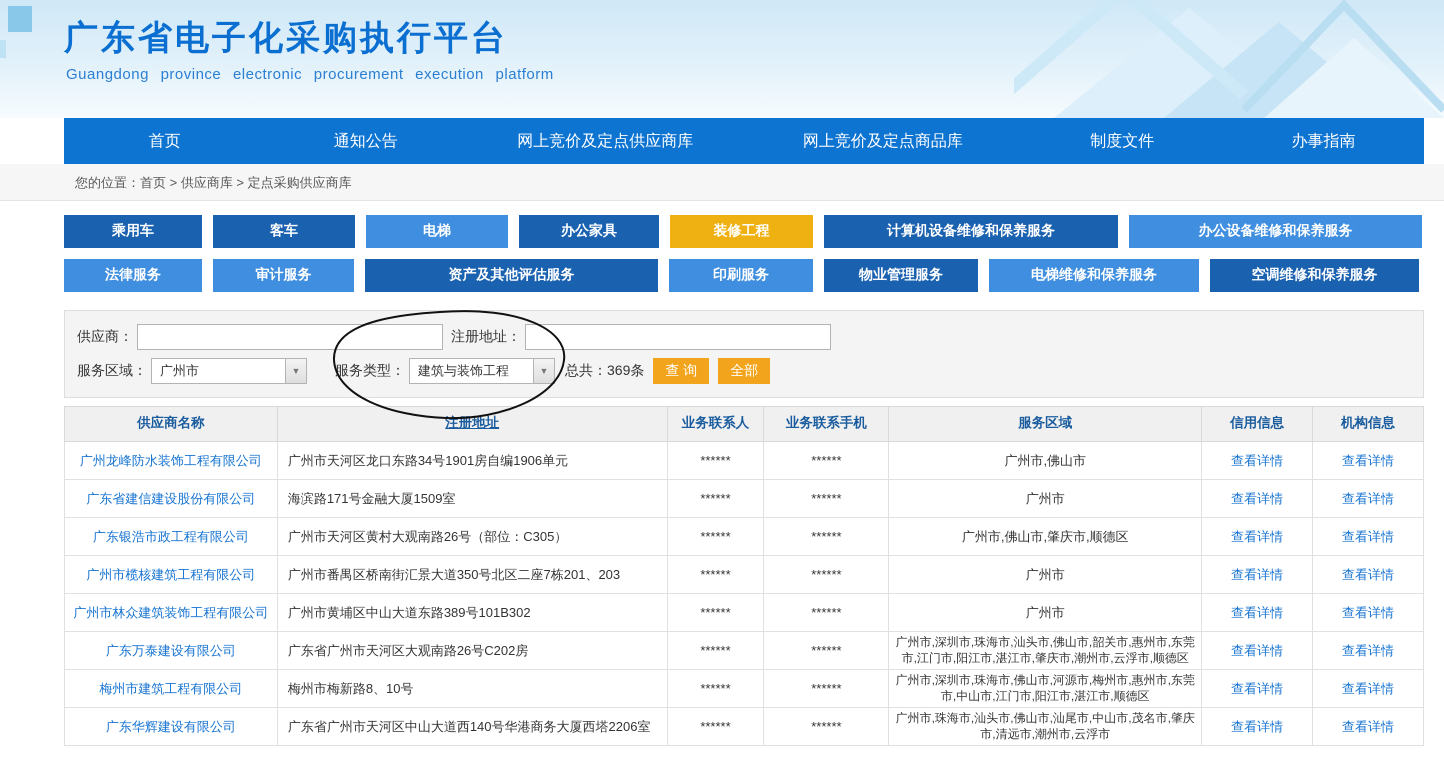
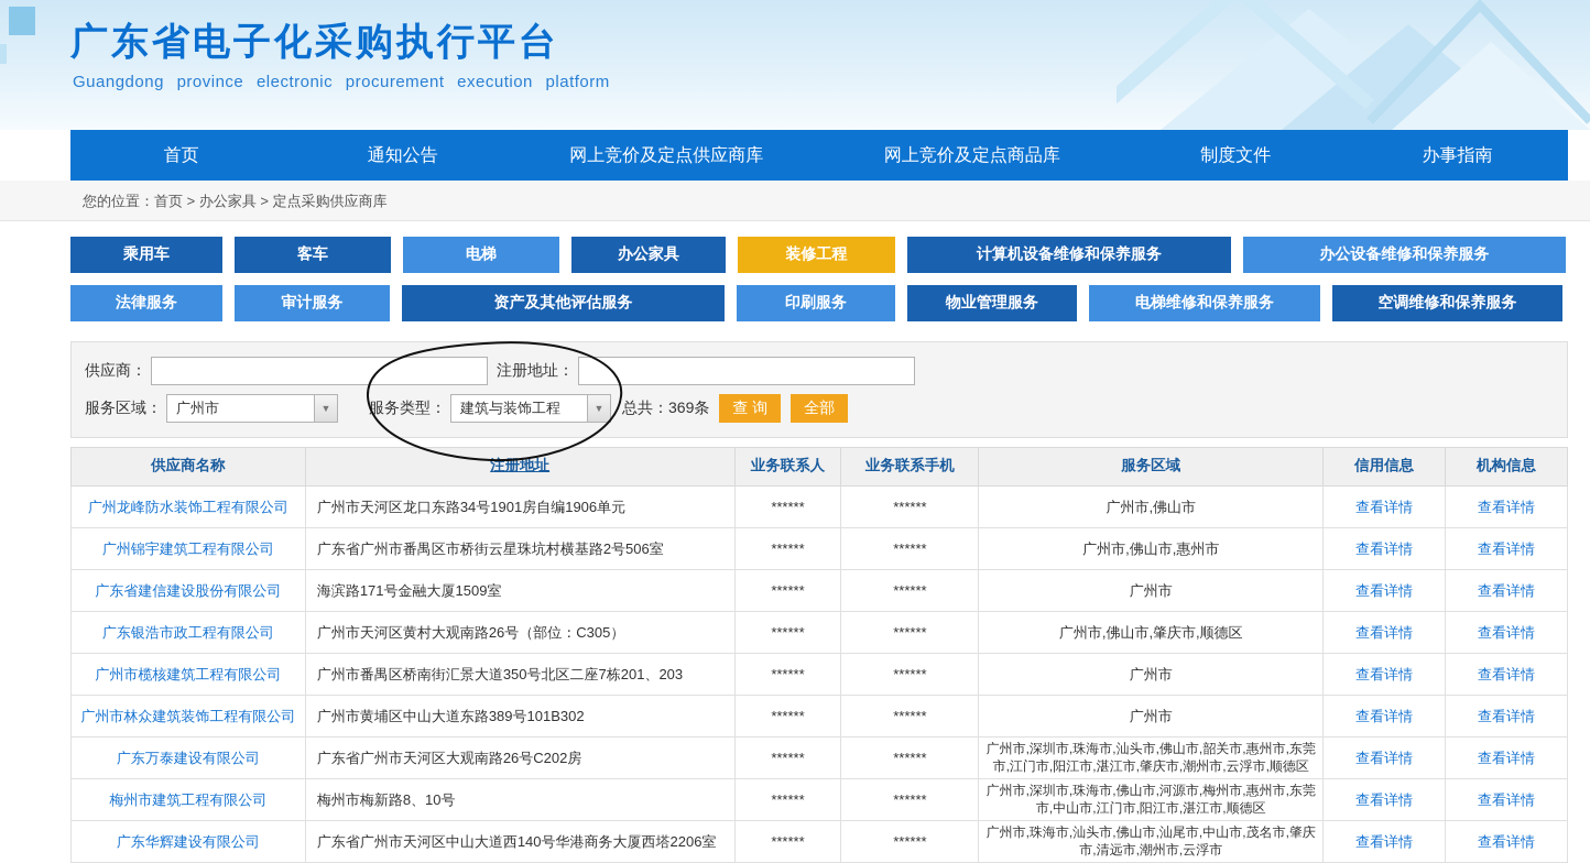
  广东省电子化采购执行平台
  Guangdong province electronic procurement execution platform
  首页
  通知公告
  网上竞价及定点供应商库
  网上竞价及定点商品库
  制度文件
  办事指南
- 您的位置：首页 > 供应商库 > 定点采购供应商库
+ 您的位置：首页 > 办公家具 > 定点采购供应商库
  乘用车
  客车
  电梯
  办公家具
  装修工程
  计算机设备维修和保养服务
  办公设备维修和保养服务
  法律服务
  审计服务
  资产及其他评估服务
  印刷服务
  物业管理服务
  电梯维修和保养服务
  空调维修和保养服务
  供应商：
  注册地址：
  服务区域：
  广州市
  ▼
  服务类型：
  建筑与装饰工程
  ▼
  总共：369条
  查 询
  全部
  供应商名称	注册地址	业务联系人	业务联系手机	服务区域	信用信息	机构信息
  广州龙峰防水装饰工程有限公司	广州市天河区龙口东路34号1901房自编1906单元	******	******	广州市,佛山市	查看详情	查看详情
+ 广州锦宇建筑工程有限公司	广东省广州市番禺区市桥街云星珠坑村横基路2号506室	******	******	广州市,佛山市,惠州市	查看详情	查看详情
  广东省建信建设股份有限公司	海滨路171号金融大厦1509室	******	******	广州市	查看详情	查看详情
  广东银浩市政工程有限公司	广州市天河区黄村大观南路26号（部位：C305）	******	******	广州市,佛山市,肇庆市,顺德区	查看详情	查看详情
  广州市榄核建筑工程有限公司	广州市番禺区桥南街汇景大道350号北区二座7栋201、203	******	******	广州市	查看详情	查看详情
  广州市林众建筑装饰工程有限公司	广州市黄埔区中山大道东路389号101B302	******	******	广州市	查看详情	查看详情
  广东万泰建设有限公司	广东省广州市天河区大观南路26号C202房	******	******	广州市,深圳市,珠海市,汕头市,佛山市,韶关市,惠州市,东莞市,江门市,阳江市,湛江市,肇庆市,潮州市,云浮市,顺德区	查看详情	查看详情
  梅州市建筑工程有限公司	梅州市梅新路8、10号	******	******	广州市,深圳市,珠海市,佛山市,河源市,梅州市,惠州市,东莞市,中山市,江门市,阳江市,湛江市,顺德区	查看详情	查看详情
  广东华辉建设有限公司	广东省广州市天河区中山大道西140号华港商务大厦西塔2206室	******	******	广州市,珠海市,汕头市,佛山市,汕尾市,中山市,茂名市,肇庆市,清远市,潮州市,云浮市	查看详情	查看详情
